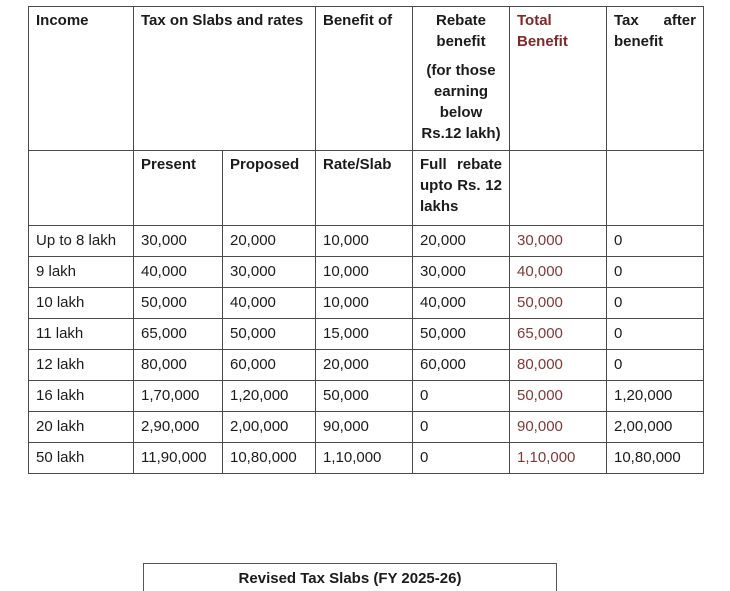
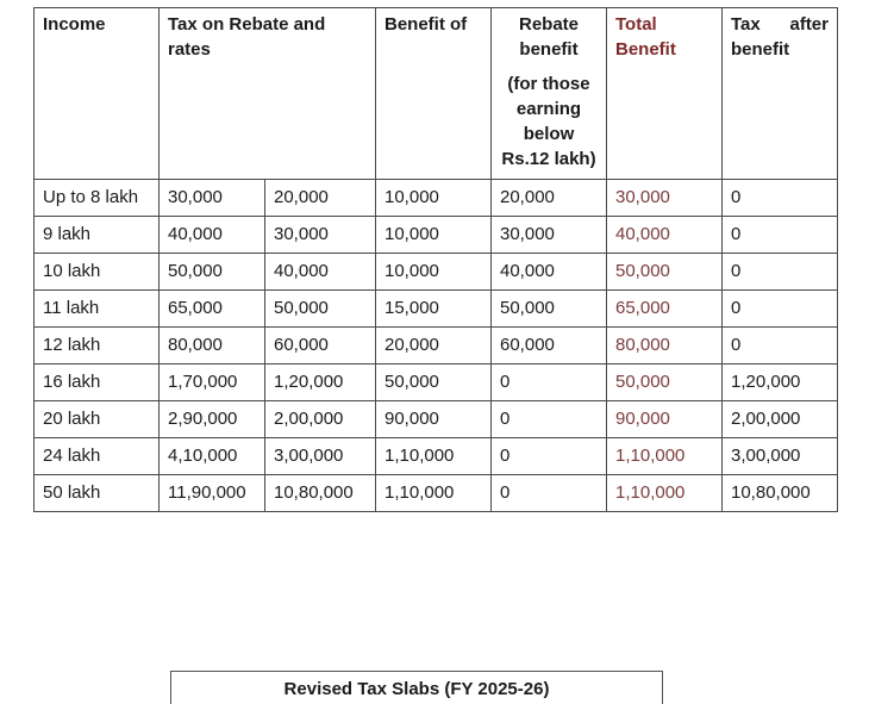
- Income	Tax on Slabs and rates	Benefit of	Rebate benefit (for those earning below Rs.12 lakh)	Total Benefit	Tax after benefit
+ Income	Tax on Rebate and rates	Benefit of	Rebate benefit (for those earning below Rs.12 lakh)	Total Benefit	Tax after benefit
- 	Present	Proposed	Rate/Slab	Full rebate upto Rs. 12 lakhs
  Up to 8 lakh	30,000	20,000	10,000	20,000	30,000	0
  9 lakh	40,000	30,000	10,000	30,000	40,000	0
  10 lakh	50,000	40,000	10,000	40,000	50,000	0
  11 lakh	65,000	50,000	15,000	50,000	65,000	0
  12 lakh	80,000	60,000	20,000	60,000	80,000	0
  16 lakh	1,70,000	1,20,000	50,000	0	50,000	1,20,000
  20 lakh	2,90,000	2,00,000	90,000	0	90,000	2,00,000
+ 24 lakh	4,10,000	3,00,000	1,10,000	0	1,10,000	3,00,000
  50 lakh	11,90,000	10,80,000	1,10,000	0	1,10,000	10,80,000
  Revised Tax Slabs (FY 2025-26)
